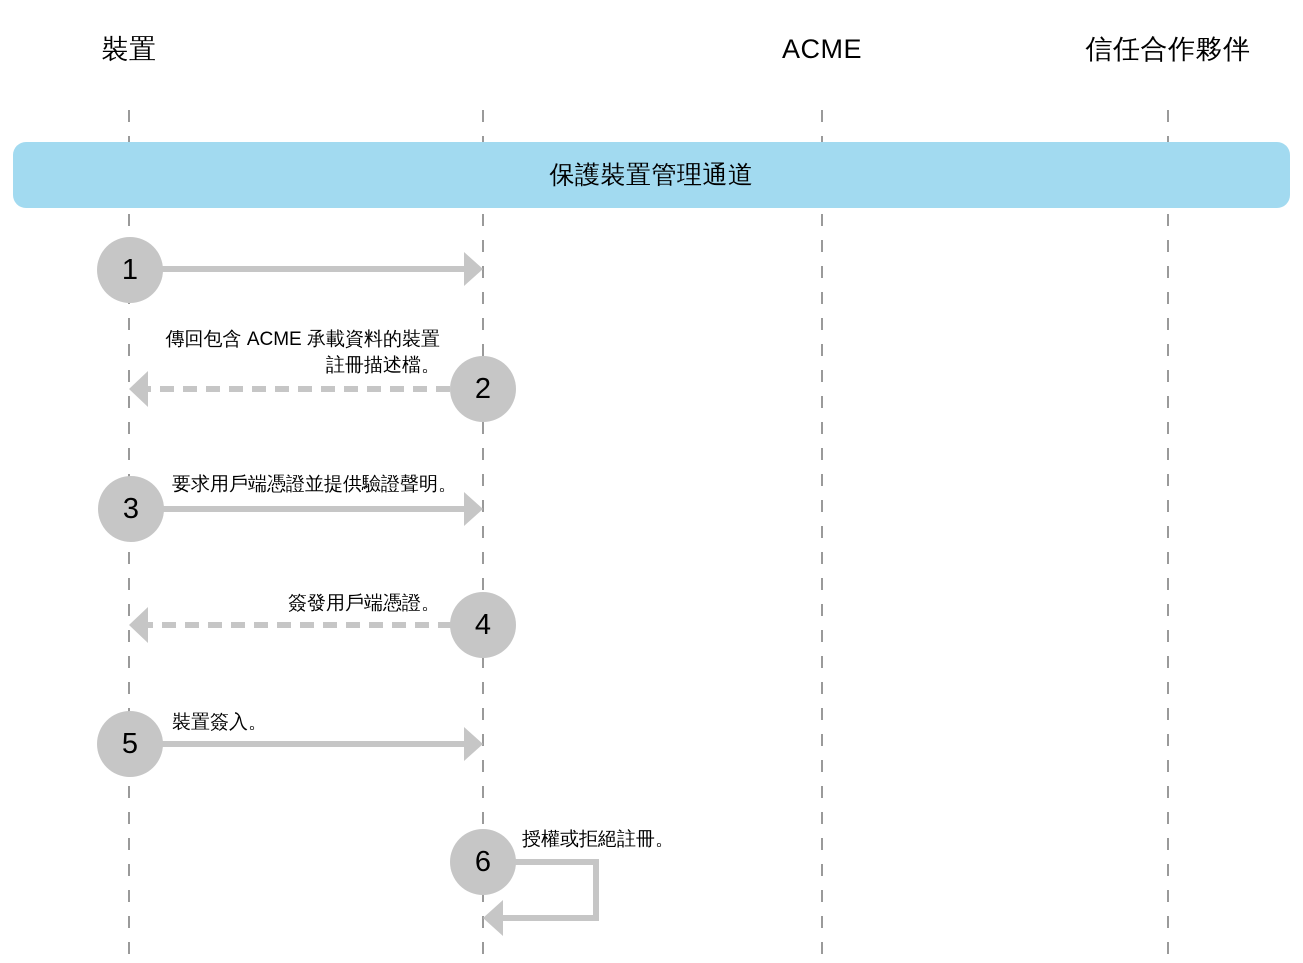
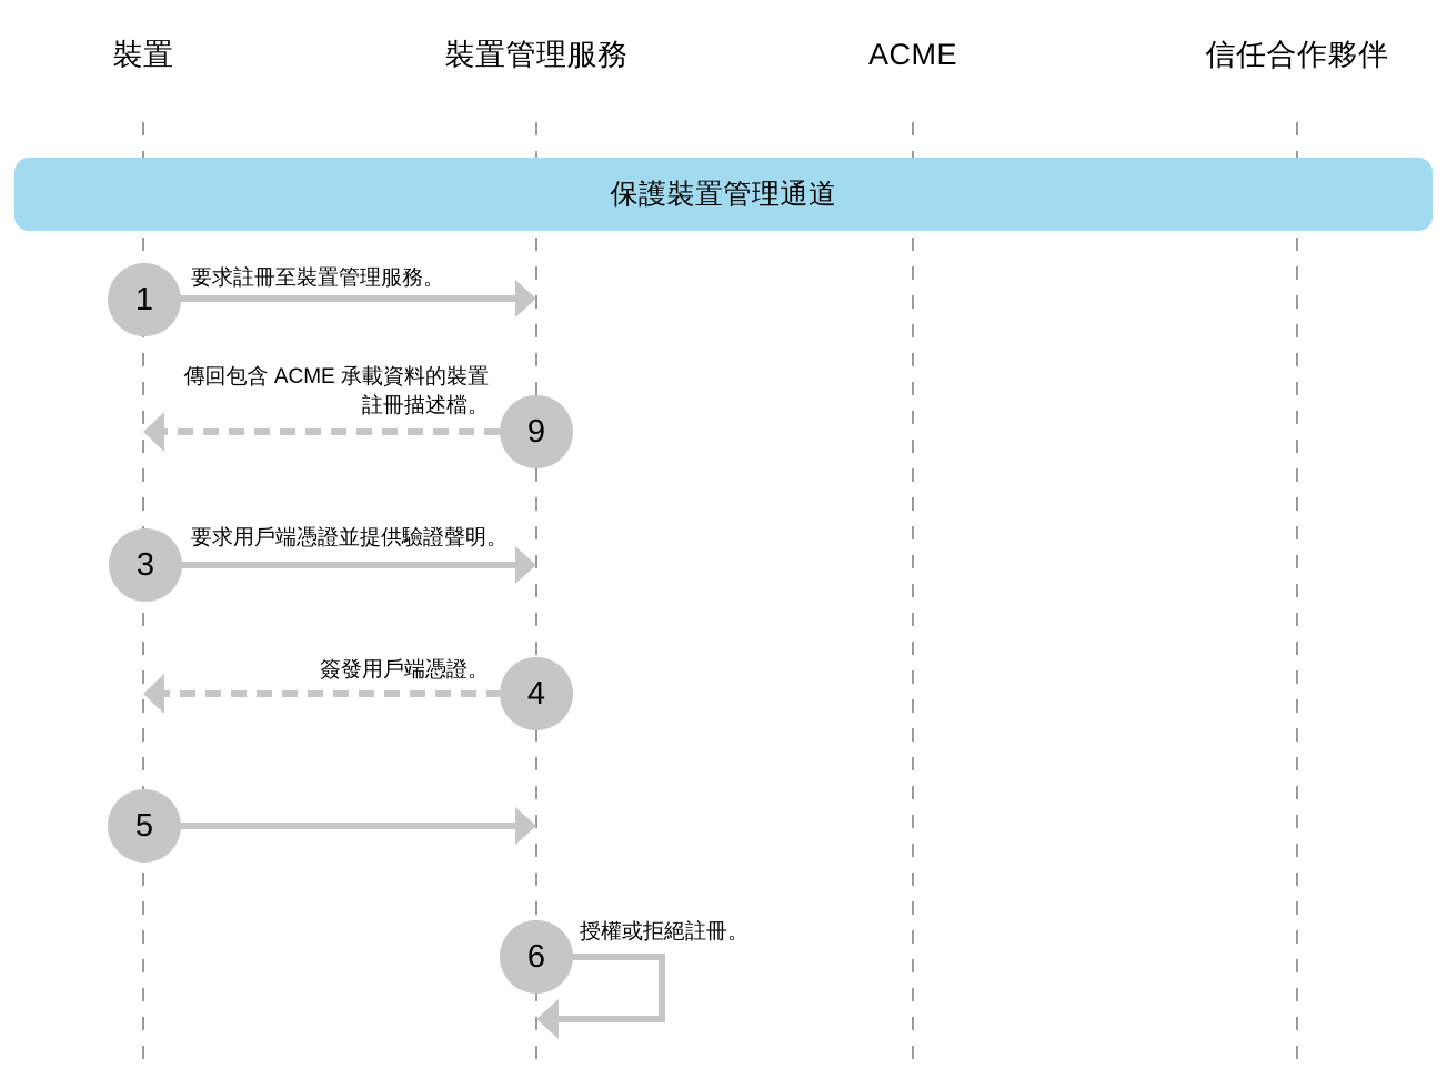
  裝置
+ 裝置管理服務
  ACME
  信任合作夥伴
  保護裝置管理通道
  1
- 2
+ 9
  3
  4
  5
  6
+ 要求註冊至裝置管理服務。
  傳回包含 ACME 承載資料的裝置
  註冊描述檔。
  要求用戶端憑證並提供驗證聲明。
  簽發用戶端憑證。
- 裝置簽入。
  授權或拒絕註冊。
